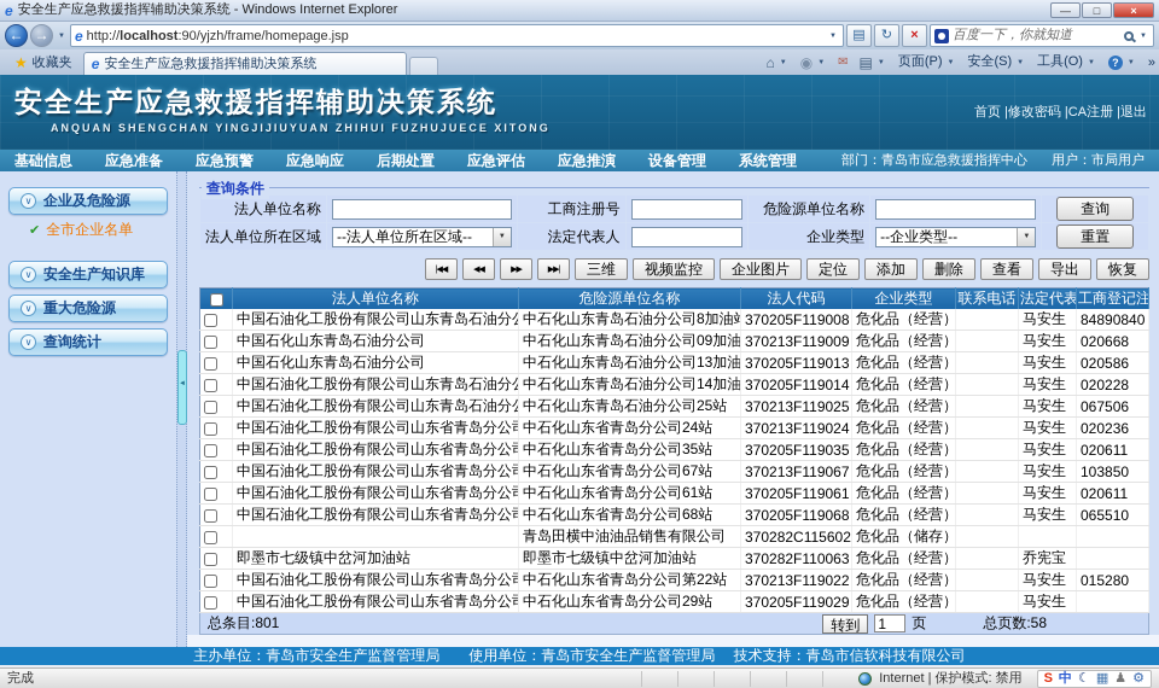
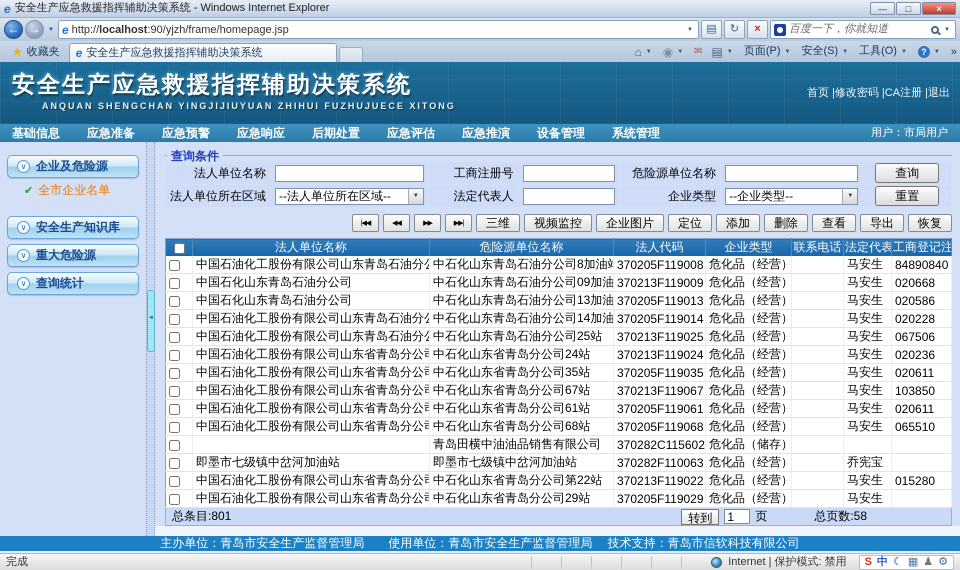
  e
  安全生产应急救援指挥辅助决策系统 - Windows Internet Explorer
  —
  □
  ×
  ←
  →
  e
  http://localhost:90/yjzh/frame/homepage.jsp
  ▤
  ↻
  ×
  百度一下，你就知道
  ★
  收藏夹
  e
  安全生产应急救援指挥辅助决策系统
  ⌂
  ◉
  ✉
  ▤
  页面(P)
  安全(S)
  工具(O)
  ?
  »
  安全生产应急救援指挥辅助决策系统
  ANQUAN SHENGCHAN YINGJIJIUYUAN ZHIHUI FUZHUJUECE XITONG
  首页 |修改密码 |CA注册 |退出
  基础信息
  应急准备
  应急预警
  应急响应
  后期处置
  应急评估
  应急推演
  设备管理
  系统管理
- 部门：青岛市应急救援指挥中心
  用户：市局用户
  ∨
  企业及危险源
  ✔
  全市企业名单
  ∨
  安全生产知识库
  ∨
  重大危险源
  ∨
  查询统计
  查询条件
  法人单位名称		工商注册号		危险源单位名称		查询
  法人单位所在区域	--法人单位所在区域--	法定代表人		企业类型	--企业类型--	重置
  三维
  视频监控
  企业图片
  定位
  添加
  删除
  查看
  导出
  恢复
  	法人单位名称	危险源单位名称	法人代码	企业类型	联系电话	法定代表	工商登记注
  	中国石油化工股份有限公司山东青岛石油分	中石化山东青岛石油分公司8加油	370205F119008	危化品（经营）		马安生	84890840
  	中国石化山东青岛石油分公司	中石化山东青岛石油分公司09加油	370213F119009	危化品（经营）		马安生	020668
  	中国石化山东青岛石油分公司	中石化山东青岛石油分公司13加油	370205F119013	危化品（经营）		马安生	020586
  	中国石油化工股份有限公司山东青岛石油分	中石化山东青岛石油分公司14加油	370205F119014	危化品（经营）		马安生	020228
  	中国石油化工股份有限公司山东青岛石油分	中石化山东青岛石油分公司25站	370213F119025	危化品（经营）		马安生	067506
  	中国石油化工股份有限公司山东省青岛分公	中石化山东省青岛分公司24站	370213F119024	危化品（经营）		马安生	020236
  	中国石油化工股份有限公司山东省青岛分公	中石化山东省青岛分公司35站	370205F119035	危化品（经营）		马安生	020611
  	中国石油化工股份有限公司山东省青岛分公	中石化山东省青岛分公司67站	370213F119067	危化品（经营）		马安生	103850
  	中国石油化工股份有限公司山东省青岛分公	中石化山东省青岛分公司61站	370205F119061	危化品（经营）		马安生	020611
  	中国石油化工股份有限公司山东省青岛分公	中石化山东省青岛分公司68站	370205F119068	危化品（经营）		马安生	065510
  		青岛田横中油油品销售有限公司	370282C115602	危化品（储存）
  	即墨市七级镇中岔河加油站	即墨市七级镇中岔河加油站	370282F110063	危化品（经营）		乔宪宝
  	中国石油化工股份有限公司山东省青岛分公	中石化山东省青岛分公司第22站	370213F119022	危化品（经营）		马安生	015280
  	中国石油化工股份有限公司山东省青岛分公	中石化山东省青岛分公司29站	370205F119029	危化品（经营）		马安生
  总条目:801
  转到
  1
  页
  总页数:58
  主办单位：青岛市安全生产监督管理局 使用单位：青岛市安全生产监督管理局 技术支持：青岛市信软科技有限公司
  完成
  Internet | 保护模式: 禁用
  S
  中
  ☾
  ▦
  ♟
  ⚙
